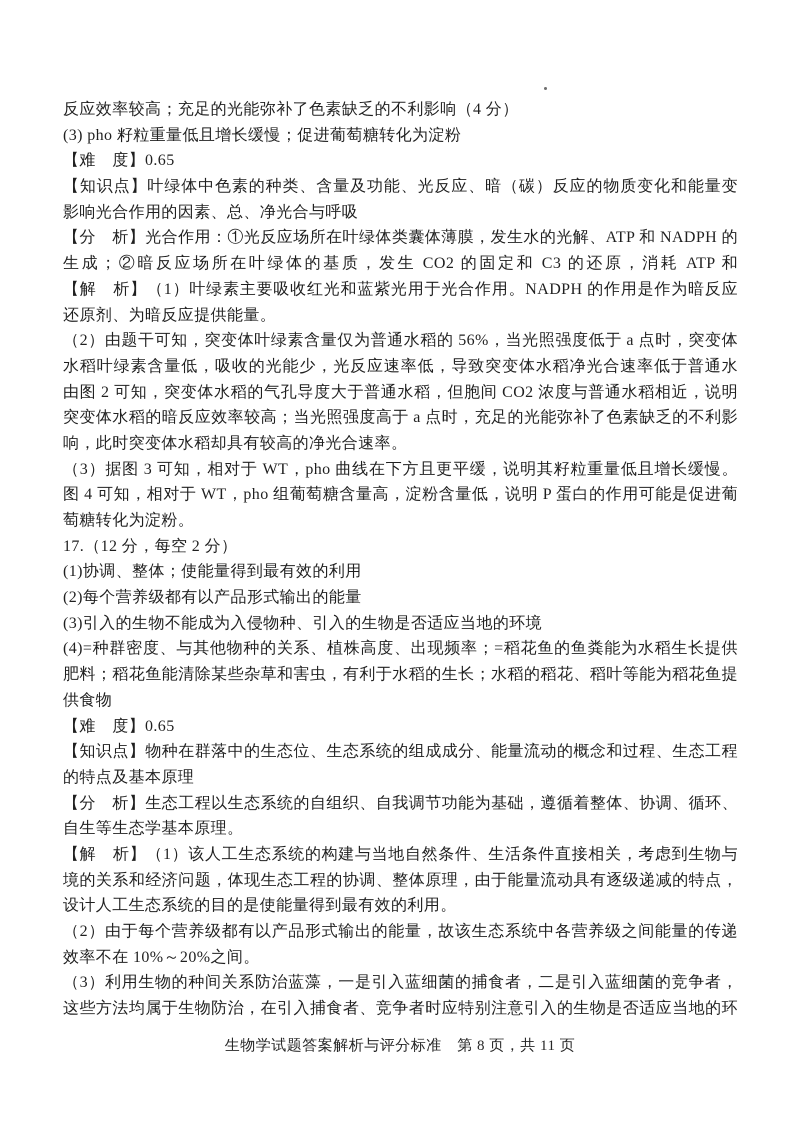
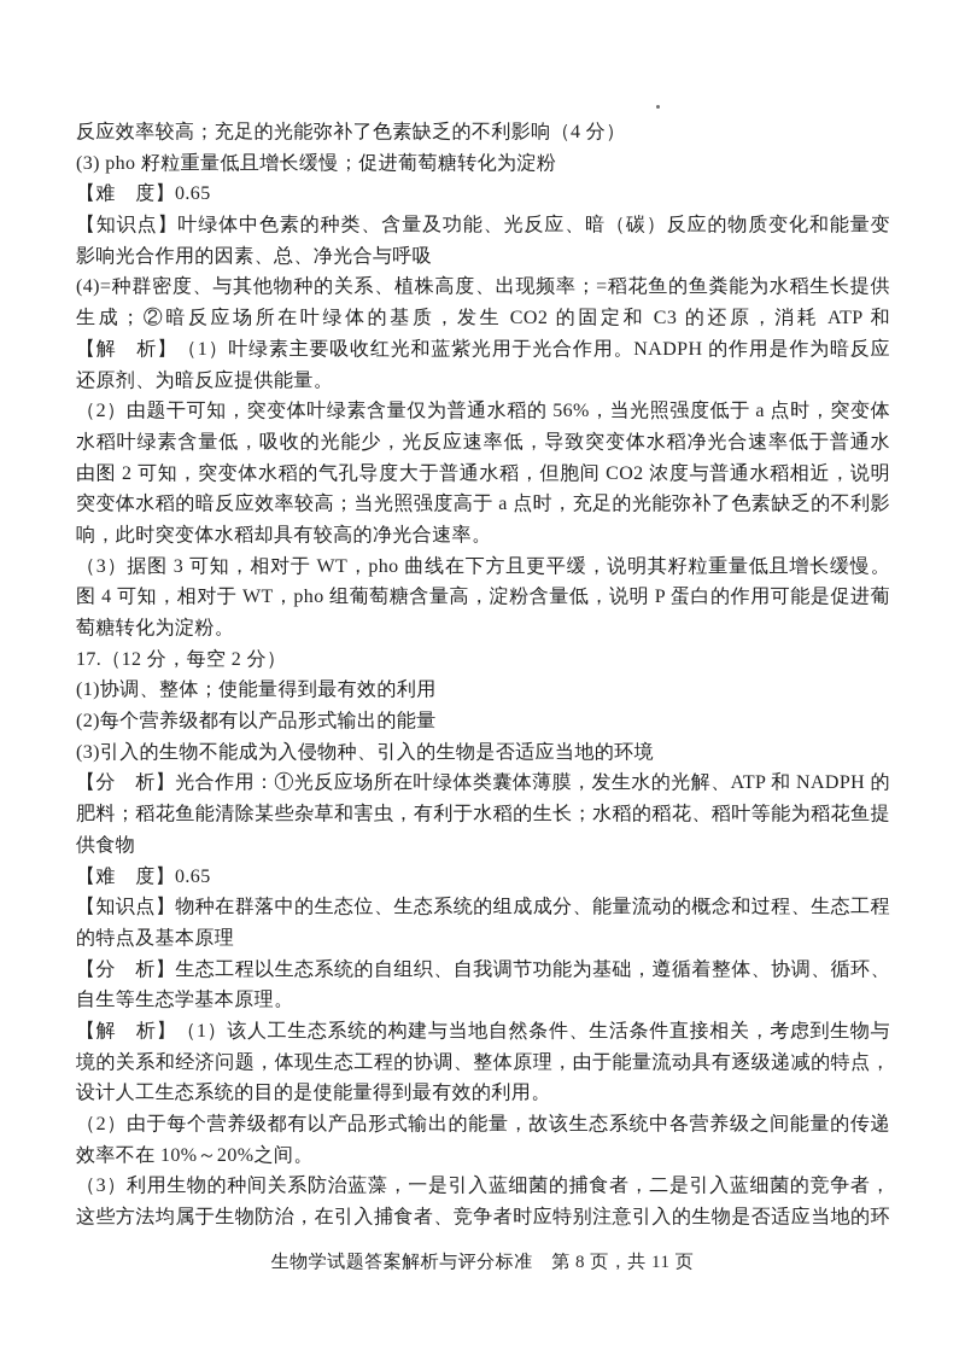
  反应效率较高；充足的光能弥补了色素缺乏的不利影响（4 分）
  (3) pho 籽粒重量低且增长缓慢；促进葡萄糖转化为淀粉
  【难 度】0.65
  【知识点】叶绿体中色素的种类、含量及功能、光反应、暗（碳）反应的物质变化和能量变
  影响光合作用的因素、总、净光合与呼吸
- 【分 析】光合作用：①光反应场所在叶绿体类囊体薄膜，发生水的光解、ATP 和 NADPH 的
+ (4)=种群密度、与其他物种的关系、植株高度、出现频率；=稻花鱼的鱼粪能为水稻生长提供
  生成；②暗反应场所在叶绿体的基质，发生 CO2 的固定和 C3 的还原，消耗 ATP 和
  【解 析】（1）叶绿素主要吸收红光和蓝紫光用于光合作用。NADPH 的作用是作为暗反应
  还原剂、为暗反应提供能量。
  （2）由题干可知，突变体叶绿素含量仅为普通水稻的 56%，当光照强度低于 a 点时，突变体
  水稻叶绿素含量低，吸收的光能少，光反应速率低，导致突变体水稻净光合速率低于普通水
  由图 2 可知，突变体水稻的气孔导度大于普通水稻，但胞间 CO2 浓度与普通水稻相近，说明
  突变体水稻的暗反应效率较高；当光照强度高于 a 点时，充足的光能弥补了色素缺乏的不利影
  响，此时突变体水稻却具有较高的净光合速率。
  （3）据图 3 可知，相对于 WT，pho 曲线在下方且更平缓，说明其籽粒重量低且增长缓慢。
  图 4 可知，相对于 WT，pho 组葡萄糖含量高，淀粉含量低，说明 P 蛋白的作用可能是促进葡
  萄糖转化为淀粉。
  17.（12 分，每空 2 分）
  (1)协调、整体；使能量得到最有效的利用
  (2)每个营养级都有以产品形式输出的能量
  (3)引入的生物不能成为入侵物种、引入的生物是否适应当地的环境
- (4)=种群密度、与其他物种的关系、植株高度、出现频率；=稻花鱼的鱼粪能为水稻生长提供
+ 【分 析】光合作用：①光反应场所在叶绿体类囊体薄膜，发生水的光解、ATP 和 NADPH 的
  肥料；稻花鱼能清除某些杂草和害虫，有利于水稻的生长；水稻的稻花、稻叶等能为稻花鱼提
  供食物
  【难 度】0.65
  【知识点】物种在群落中的生态位、生态系统的组成成分、能量流动的概念和过程、生态工程
  的特点及基本原理
  【分 析】生态工程以生态系统的自组织、自我调节功能为基础，遵循着整体、协调、循环、
  自生等生态学基本原理。
  【解 析】（1）该人工生态系统的构建与当地自然条件、生活条件直接相关，考虑到生物与
  境的关系和经济问题，体现生态工程的协调、整体原理，由于能量流动具有逐级递减的特点，
  设计人工生态系统的目的是使能量得到最有效的利用。
  （2）由于每个营养级都有以产品形式输出的能量，故该生态系统中各营养级之间能量的传递
  效率不在 10%～20%之间。
  （3）利用生物的种间关系防治蓝藻，一是引入蓝细菌的捕食者，二是引入蓝细菌的竞争者，
  这些方法均属于生物防治，在引入捕食者、竞争者时应特别注意引入的生物是否适应当地的环
  生物学试题答案解析与评分标准 第 8 页，共 11 页
